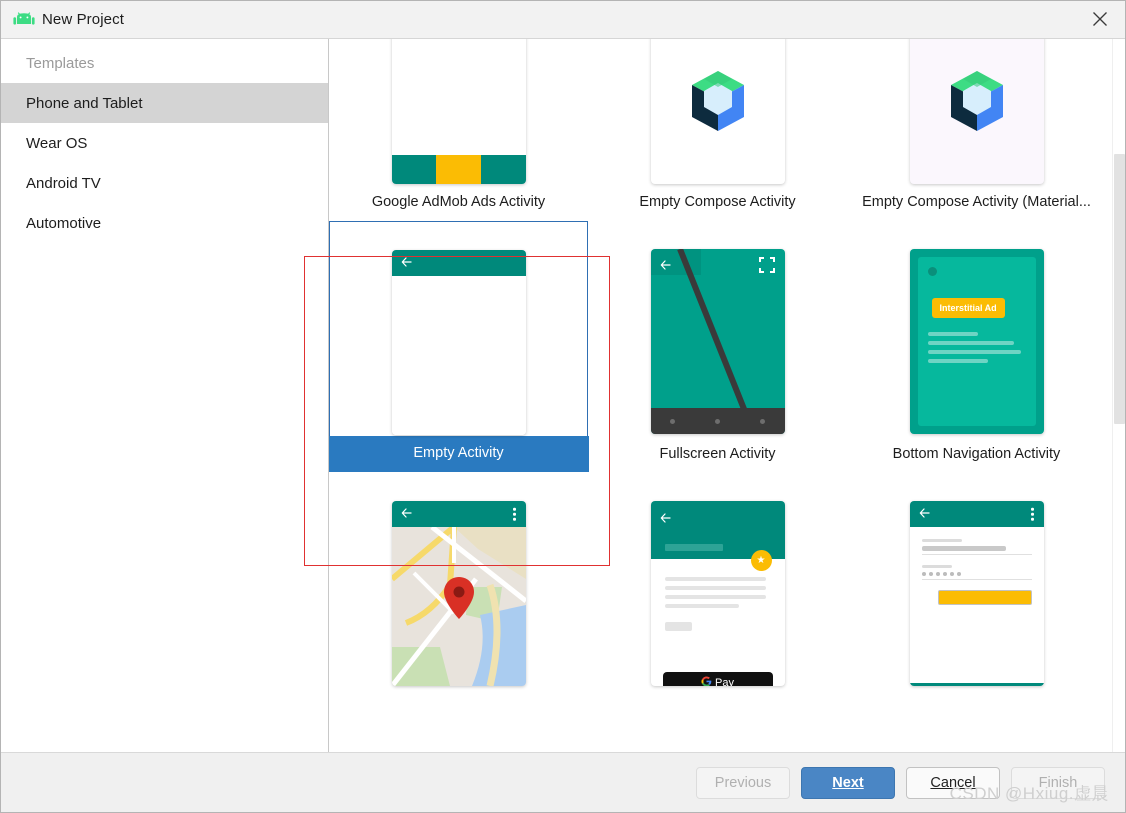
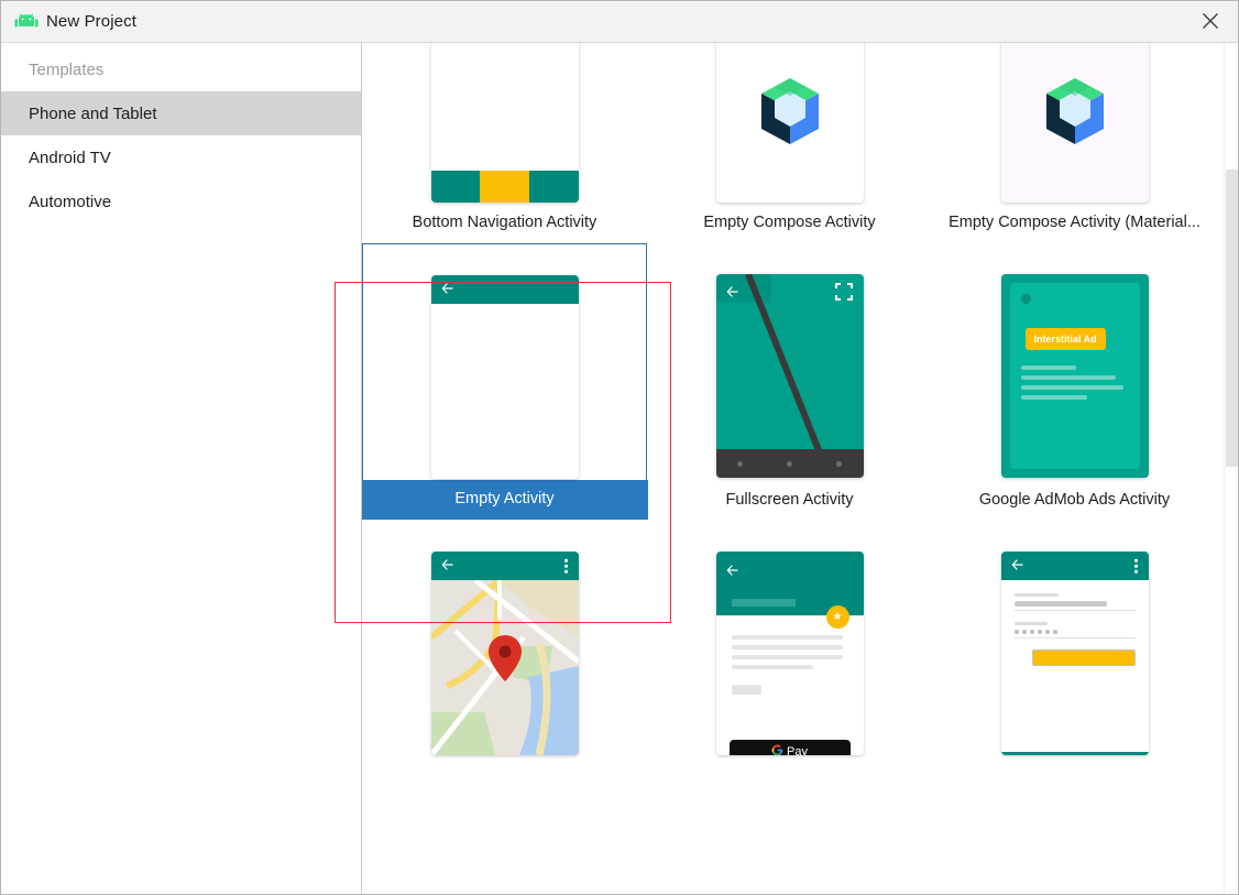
  New Project
  Templates
  Phone and Tablet
- Wear OS
  Android TV
  Automotive
- Google AdMob Ads Activity
+ Bottom Navigation Activity
  Empty Compose Activity
  Empty Compose Activity (Material...
  Empty Activity
  Fullscreen Activity
  Interstitial Ad
- Bottom Navigation Activity
+ Google AdMob Ads Activity
  ★
  Pay
- Previous
- Next
- Cancel
- Finish
- CSDN @Hxiug.虚晨
